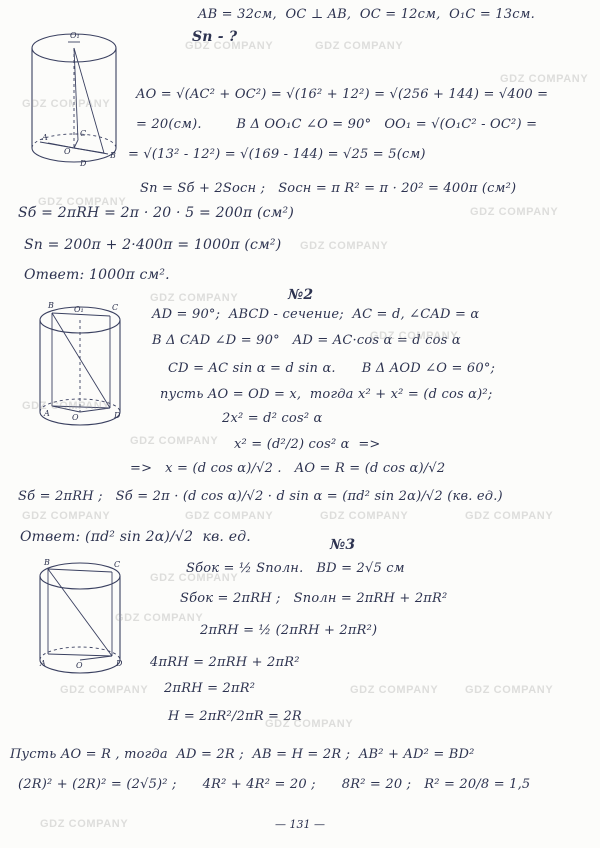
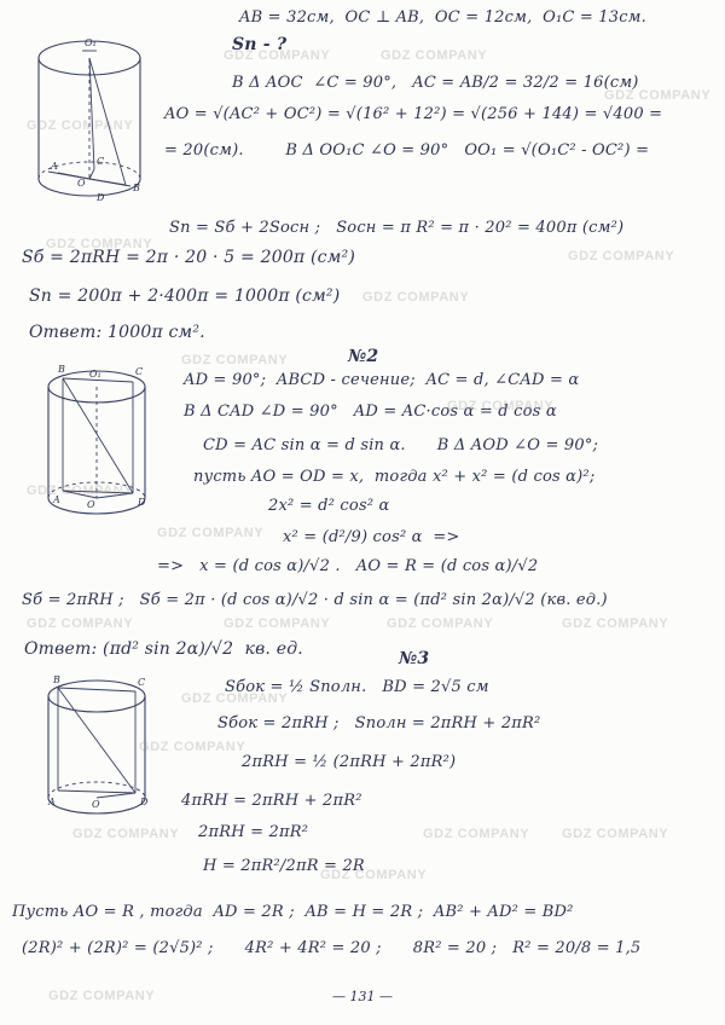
  O₁
  A
  B
  C
  O
  D
  B
  C
  O₁
  A
  D
  O
  B
  C
  A
  D
  O
  AB = 32см, OC ⊥ AB, OC = 12см, O₁C = 13см.
  Sп - ?
+ В Δ AOC ∠C = 90°, AC = AB/2 = 32/2 = 16(см)
  AO = √(AC² + OC²) = √(16² + 12²) = √(256 + 144) = √400 =
  = 20(см). В Δ OO₁C ∠O = 90° OO₁ = √(O₁C² - OC²) =
- = √(13² - 12²) = √(169 - 144) = √25 = 5(см)
  Sп = Sб + 2Sосн ; Sосн = π R² = π · 20² = 400π (см²)
  Sб = 2πRH = 2π · 20 · 5 = 200π (см²)
  Sп = 200π + 2·400π = 1000π (см²)
  Ответ: 1000π см².
  №2
  AD = 90°; ABCD - сечение; AC = d, ∠CAD = α
  В Δ CAD ∠D = 90° AD = AC·cos α = d cos α
- CD = AC sin α = d sin α. В Δ AOD ∠O = 60°;
+ CD = AC sin α = d sin α. В Δ AOD ∠O = 90°;
  пусть AO = OD = x, тогда x² + x² = (d cos α)²;
  2x² = d² cos² α
- x² = (d²/2) cos² α =>
+ x² = (d²/9) cos² α =>
  => x = (d cos α)/√2 . AO = R = (d cos α)/√2
  Sб = 2πRH ; Sб = 2π · (d cos α)/√2 · d sin α = (πd² sin 2α)/√2 (кв. ед.)
  Ответ: (πd² sin 2α)/√2 кв. ед.
  №3
  Sбок = ½ Sполн. BD = 2√5 см
  Sбок = 2πRH ; Sполн = 2πRH + 2πR²
  2πRH = ½ (2πRH + 2πR²)
  4πRH = 2πRH + 2πR²
  2πRH = 2πR²
  H = 2πR²/2πR = 2R
  Пусть AO = R , тогда AD = 2R ; AB = H = 2R ; AB² + AD² = BD²
  (2R)² + (2R)² = (2√5)² ; 4R² + 4R² = 20 ; 8R² = 20 ; R² = 20/8 = 1,5
  — 131 —
  GDZ COMPANY
  GDZ COMPANY
  GDZ COMPANY
  GDZ COMPANY
  GDZ COMPANY
  GDZ COMPANY
  GDZ COMPANY
  GDZ COMPANY
  GDZ COMPANY
  GDZ COMPANY
  GDZ COMPANY
  GDZ COMPANY
  GDZ COMPANY
  GDZ COMPANY
  GDZ COMPANY
  GDZ COMPANY
  GDZ COMPANY
  GDZ COMPANY
  GDZ COMPANY
  GDZ COMPANY
  GDZ COMPANY
  GDZ COMPANY
